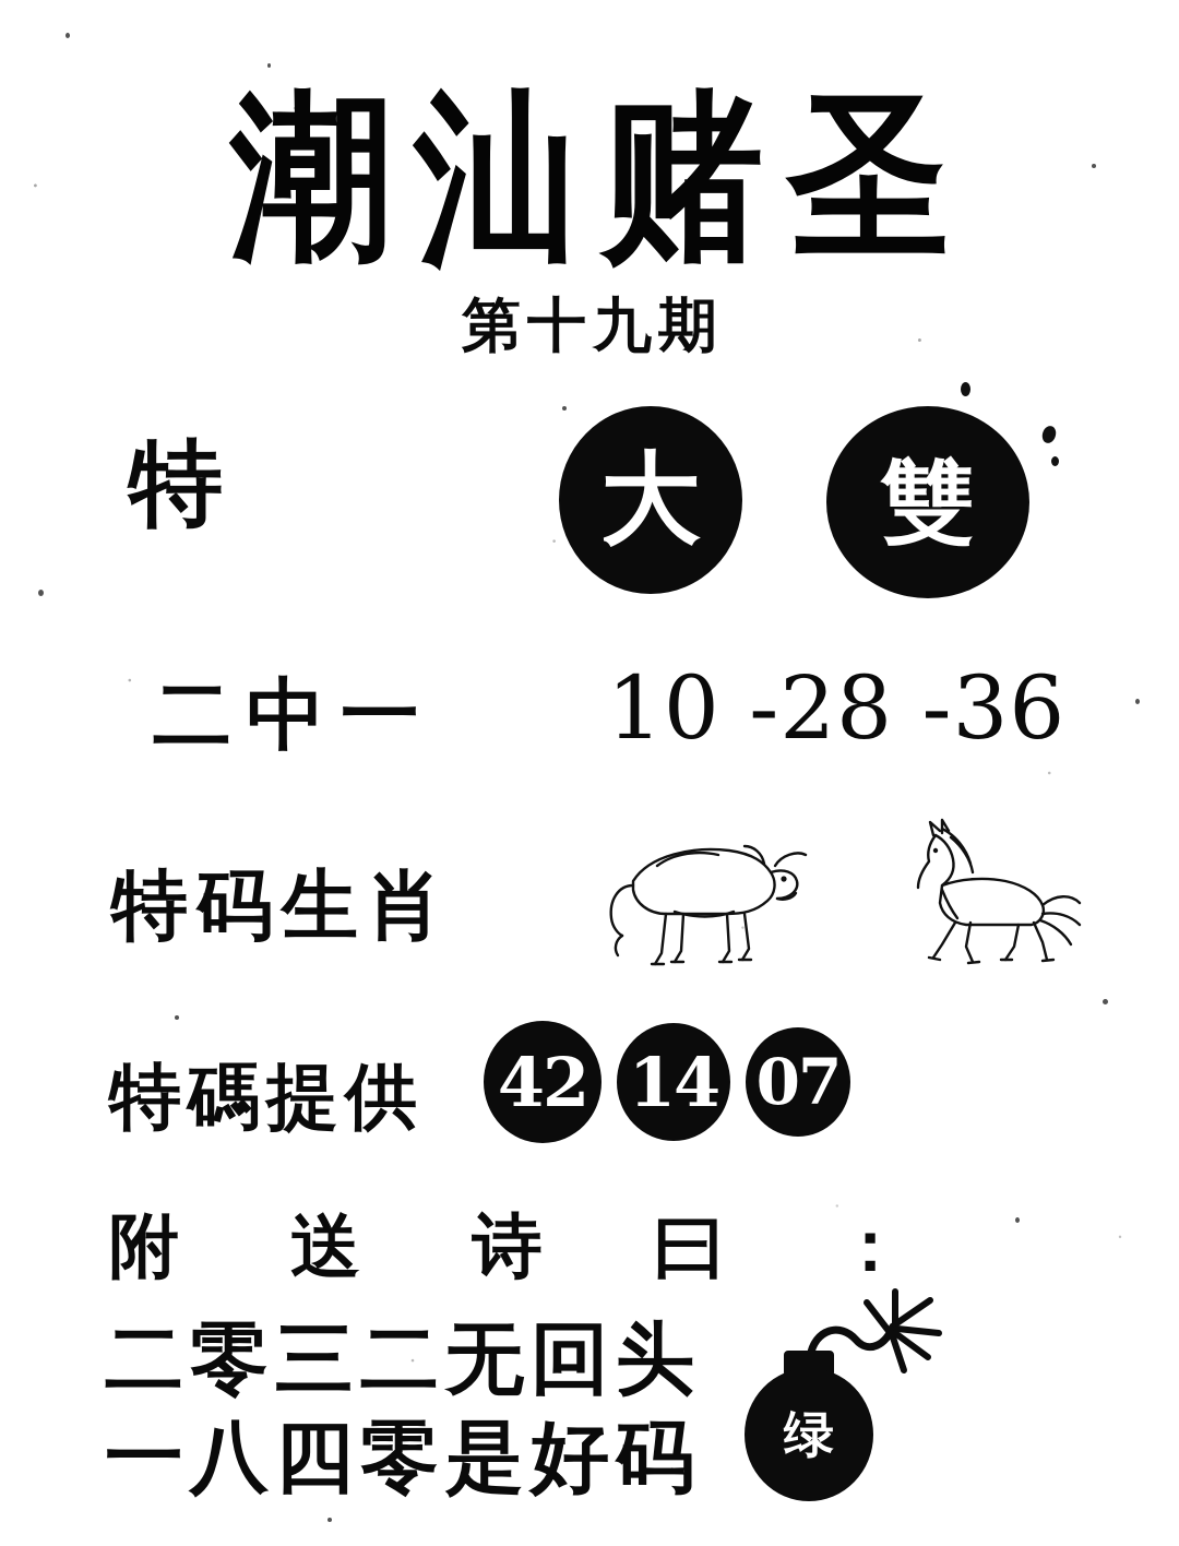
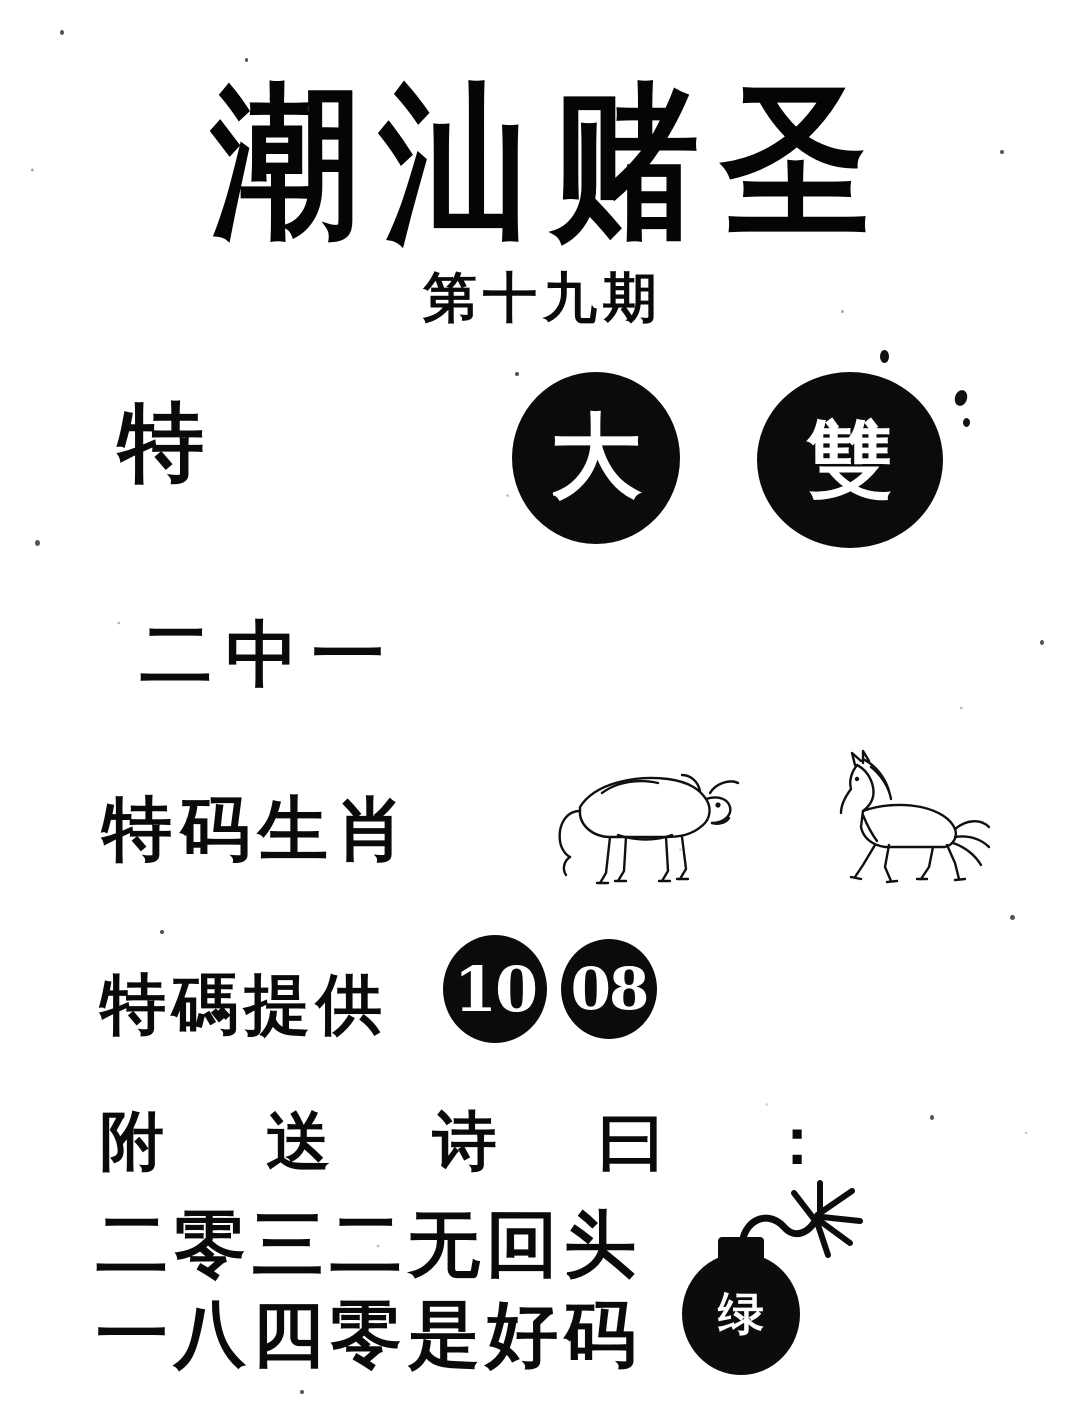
  潮汕赌圣
  第十九期
  特
  大
  雙
  二中一
- 10 -28 -36
  特码生肖
  特碼提供
- 42
- 14
+ 10
- 07
+ 08
  附 送 诗 曰 ：
  二零三二无回头
  一八四零是好码
  绿
